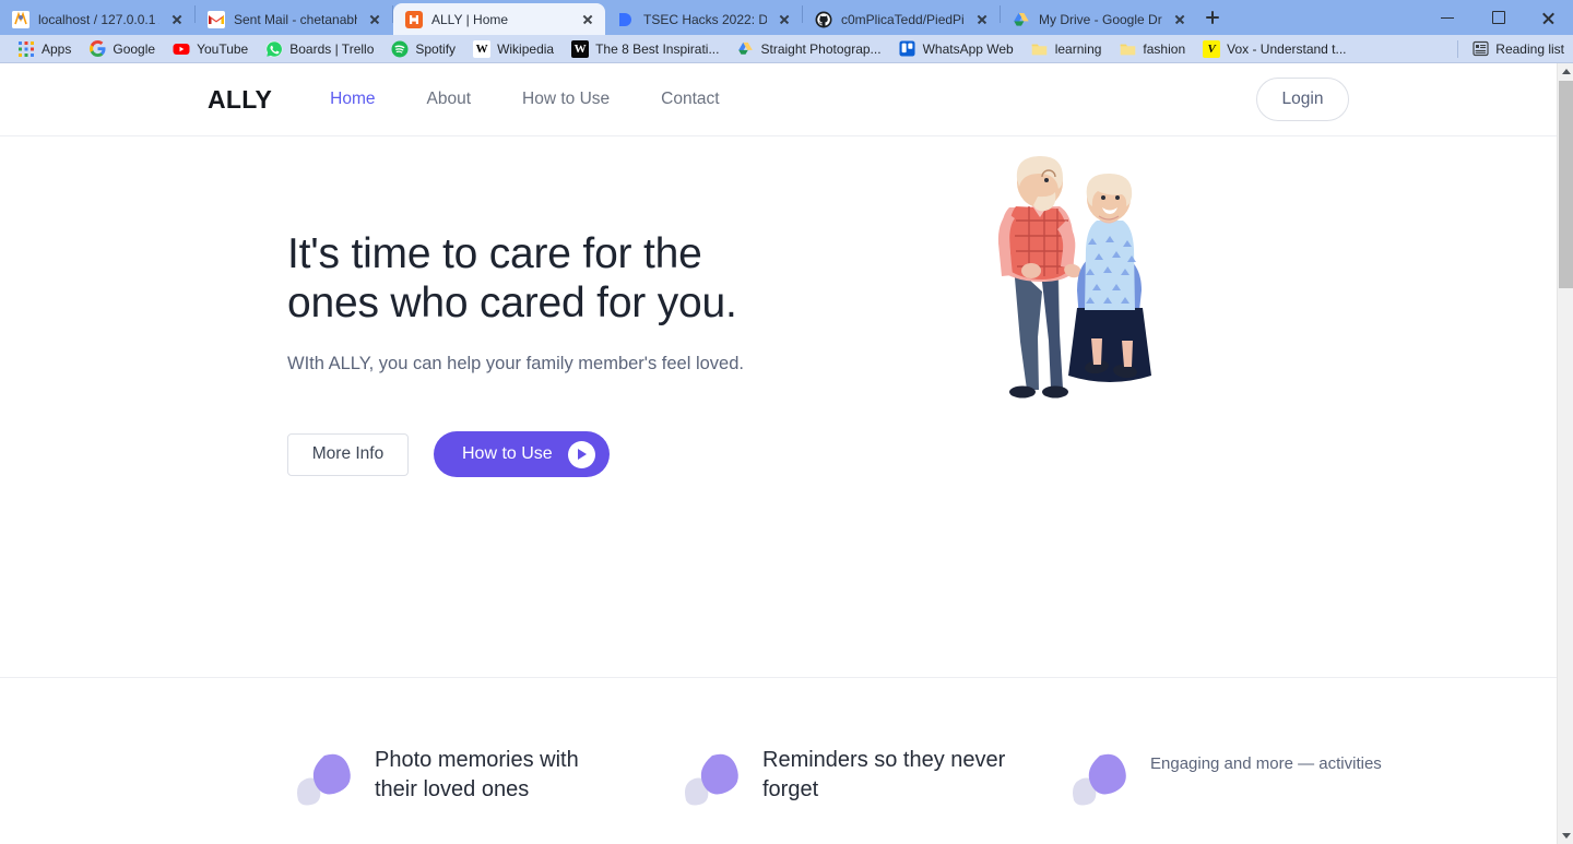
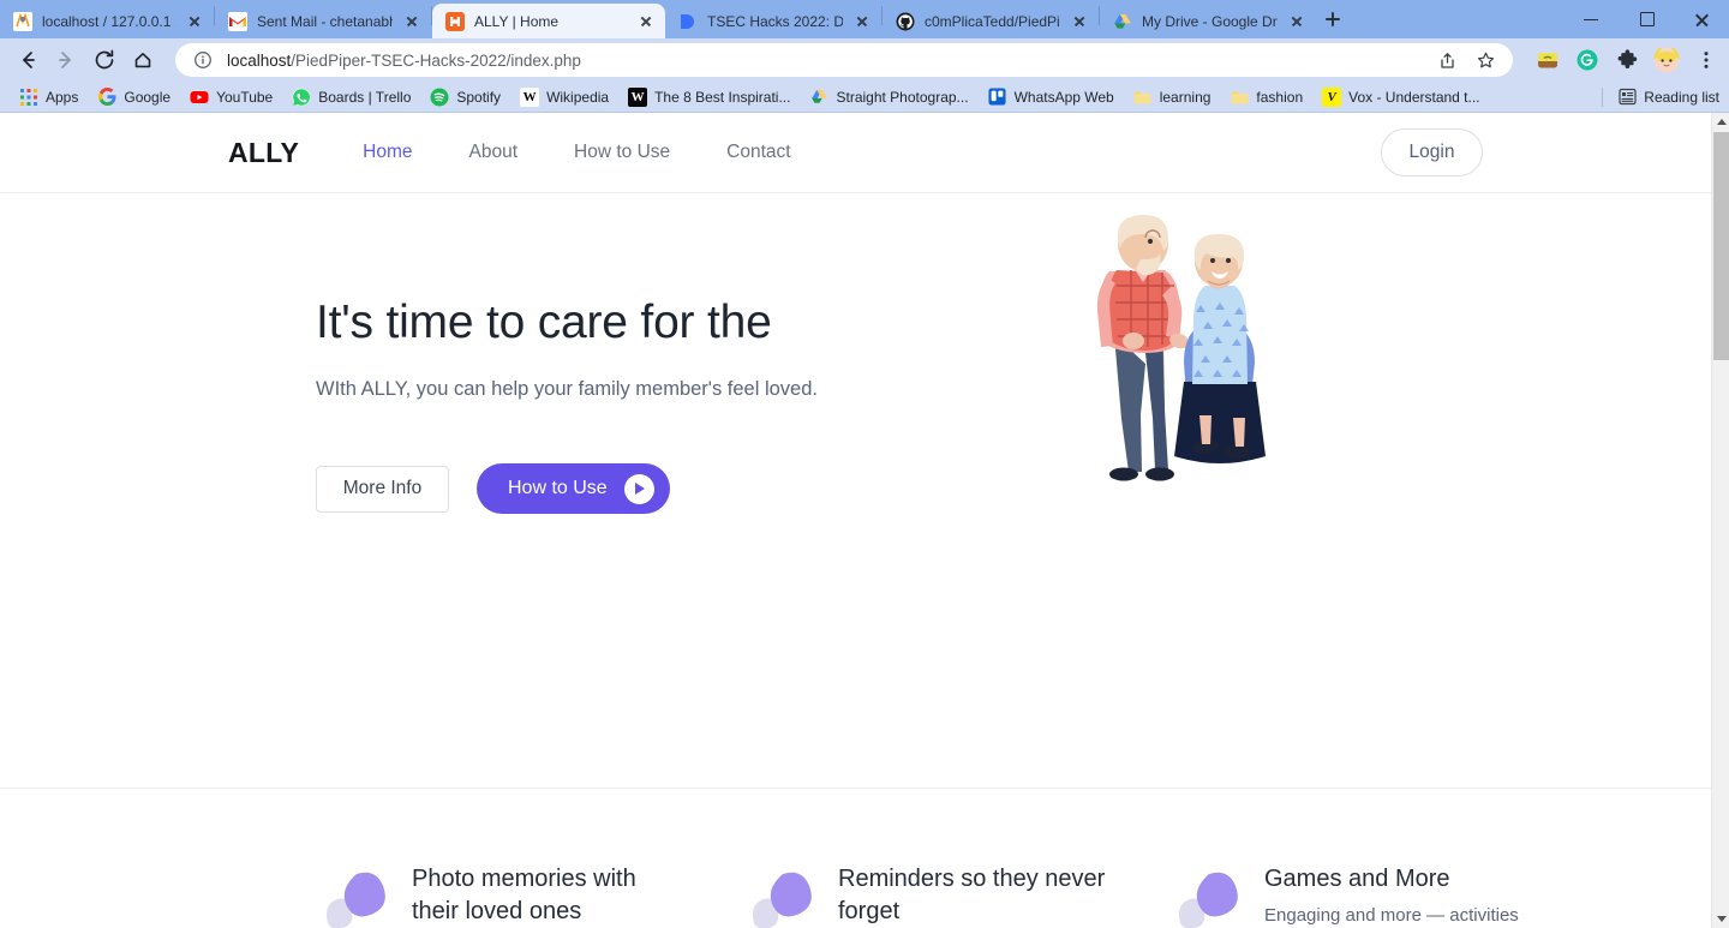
  localhost / 127.0.0.1
  Sent Mail - chetanab
  ALLY | Home
  TSEC Hacks 2022: D
  c0mPlicaTedd/PiedPi
  My Drive - Google Dr
+ localhost/PiedPiper-TSEC-Hacks-2022/index.php
  Apps
  Google
  YouTube
  Boards | Trello
  Spotify
  W
  Wikipedia
  W
  The 8 Best Inspirati...
  Straight Photograp...
  WhatsApp Web
  learning
  fashion
  V
  Vox - Understand t...
  Reading list
  ALLY
  Home
  About
  How to Use
  Contact
  Login
  It's time to care for the
- ones who cared for you.
  WIth ALLY, you can help your family member's feel loved.
  More Info
  How to Use
  Photo memories with their loved ones
  Reminders so they never forget
+ Games and More
  Engaging and more — activities
